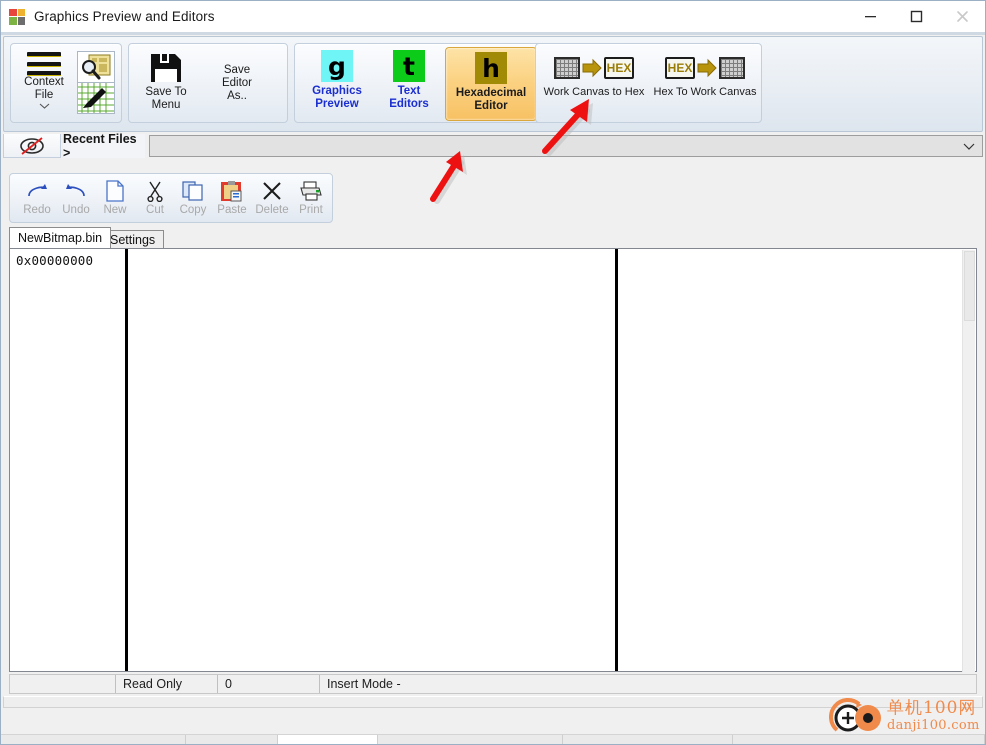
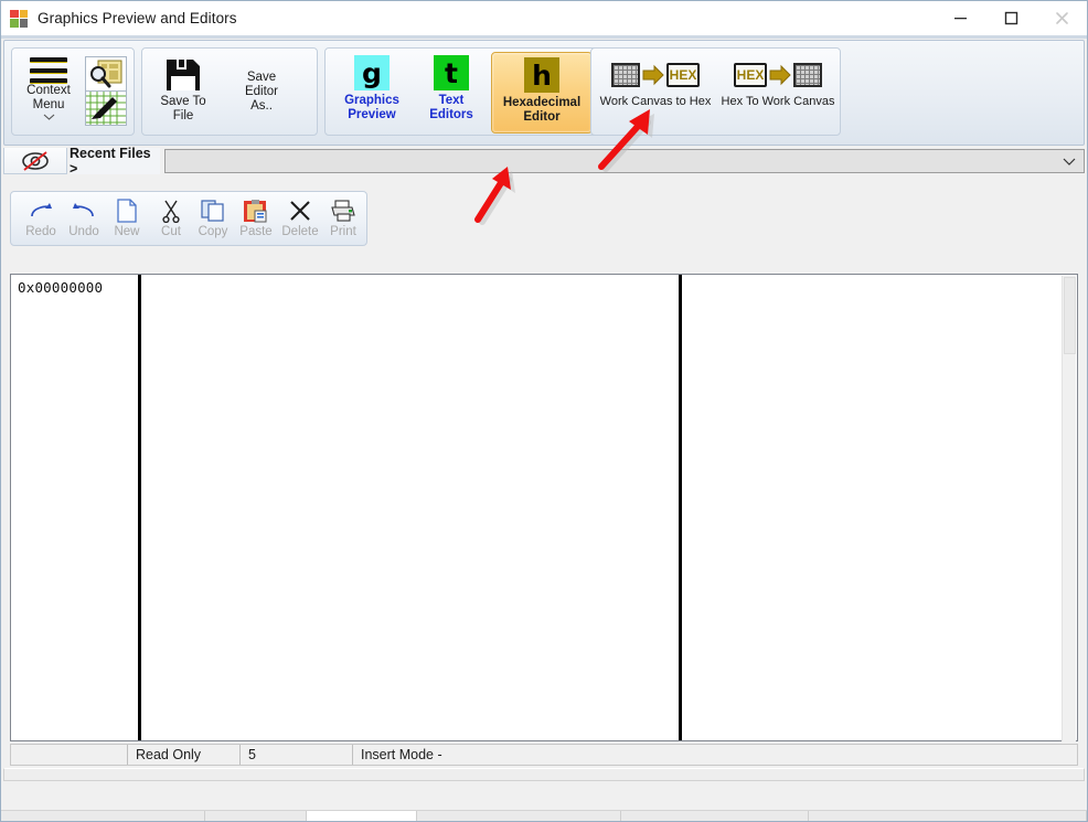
  Graphics Preview and Editors
  Context
- File
+ Menu
  Save To
- Menu
+ File
  Save
  Editor
  As..
  g
  Graphics
  Preview
  t
  Text
  Editors
  h
  Hexadecimal
  Editor
  HEX
  Work Canvas to Hex
  HEX
  Hex To Work Canvas
  Recent Files >
  Redo
  Undo
  New
  Cut
  Copy
  Paste
  Delete
  Print
- NewBitmap.bin
- Settings
  0x00000000
  Read Only
- 0
+ 5
  Insert Mode -
- 单机100网
- danji100.com
